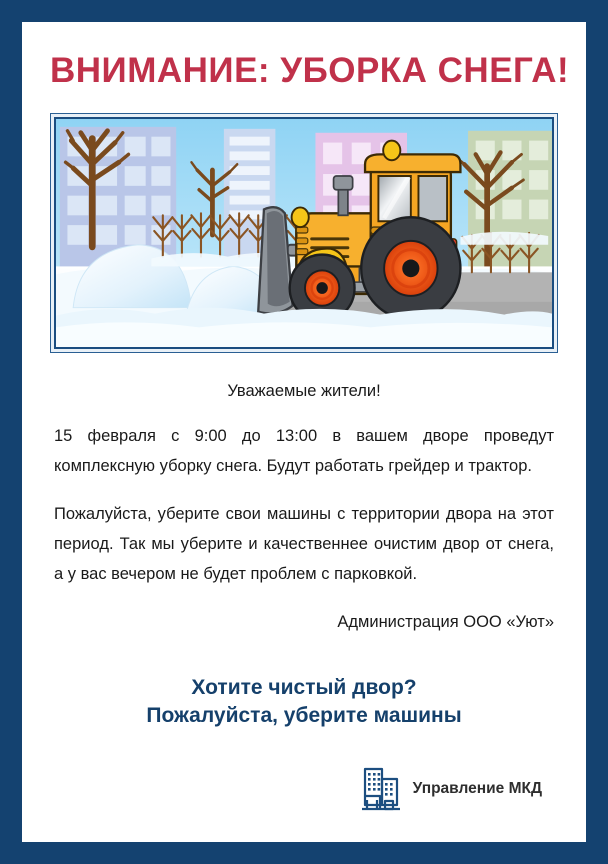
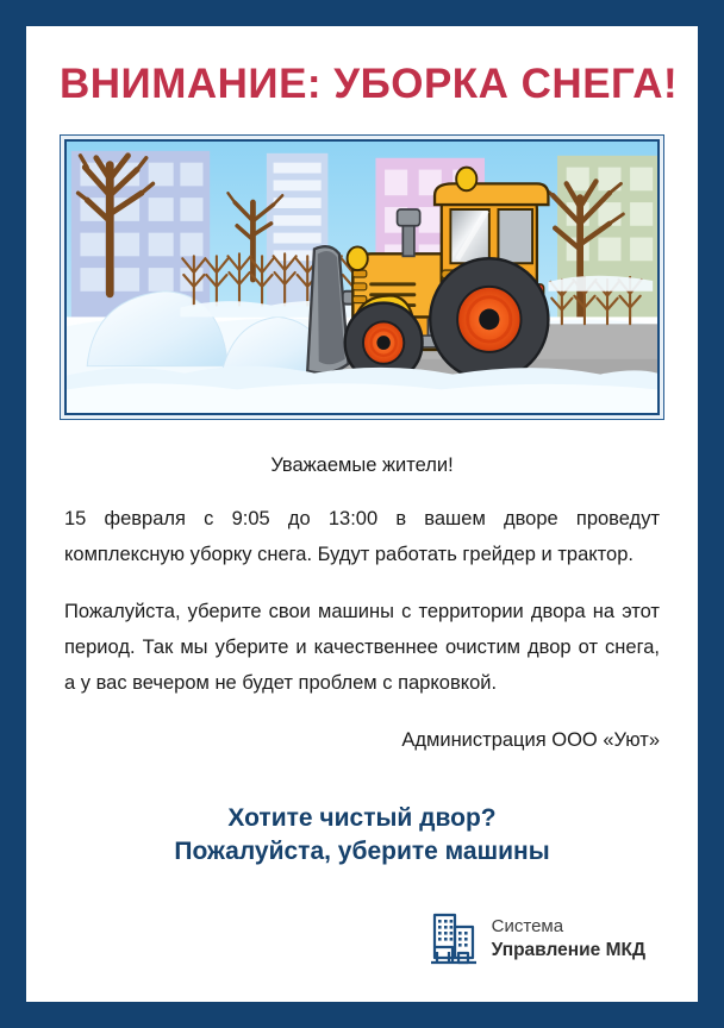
  ВНИМАНИЕ: УБОРКА СНЕГА!
  Уважаемые жители!
- 15 февраля с 9:00 до 13:00 в вашем дворе проведут комплексную уборку снега. Будут работать грейдер и трактор.
+ 15 февраля с 9:05 до 13:00 в вашем дворе проведут комплексную уборку снега. Будут работать грейдер и трактор.
  Пожалуйста, уберите свои машины с территории двора на этот период. Так мы уберите и качественнее очистим двор от снега, а у вас вечером не будет проблем с парковкой.
  Администрация ООО «Уют»
  Хотите чистый двор?
  Пожалуйста, уберите машины
+ Система
  Управление МКД
